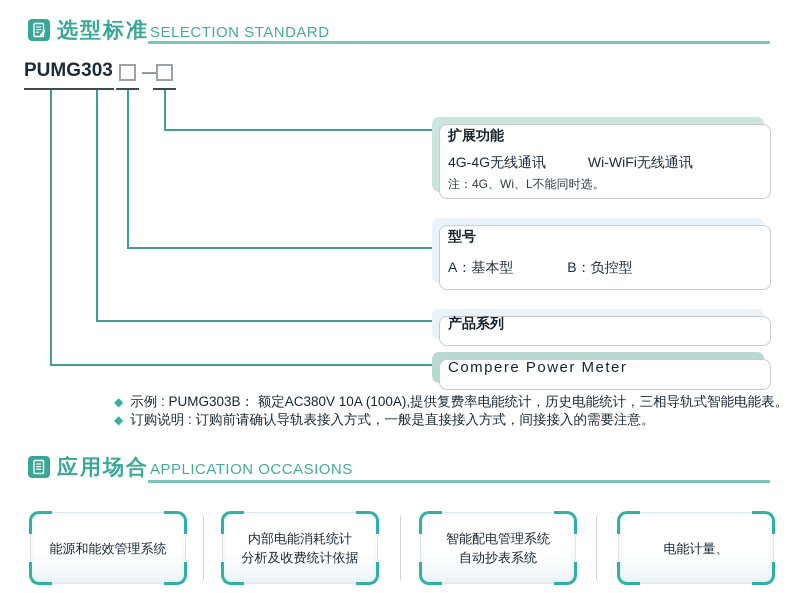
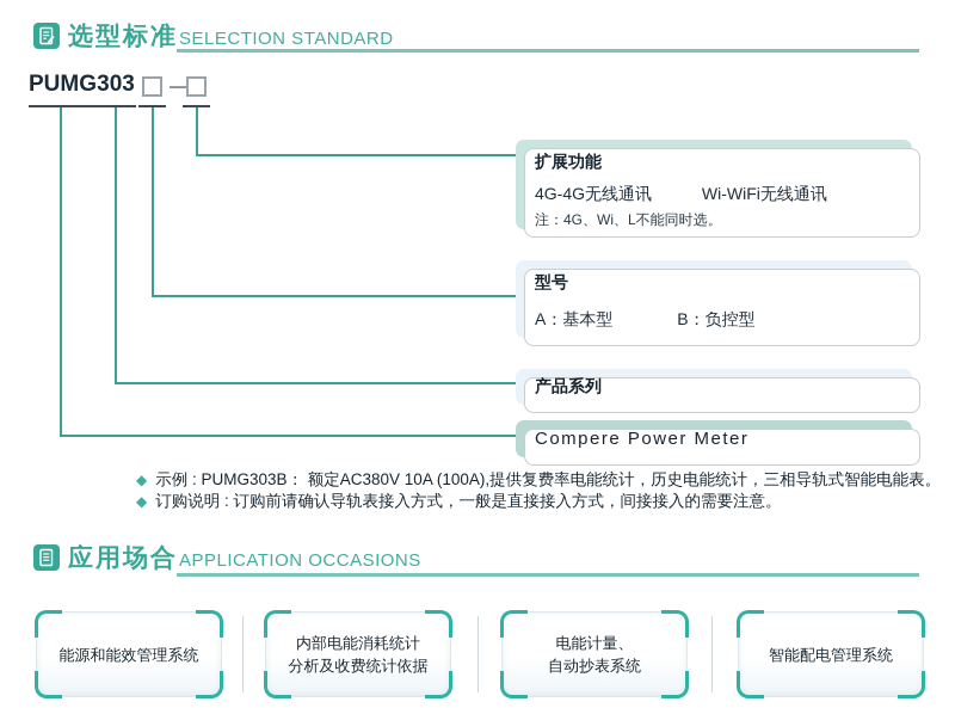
  选型标准
  SELECTION STANDARD
  PUMG
  303
  —
  扩展功能
  4G-4G无线通讯 Wi-WiFi无线通讯
  注：4G、Wi、L不能同时选。
  型号
  A：基本型 B：负控型
  产品系列
  Compere Power Meter
  ◆
  示例 : PUMG303B： 额定AC380V 10A (100A),提供复费率电能统计，历史电能统计，三相导轨式智能电能表。
  ◆
  订购说明 : 订购前请确认导轨表接入方式，一般是直接接入方式，间接接入的需要注意。
  应用场合
  APPLICATION OCCASIONS
  能源和能效管理系统
  内部电能消耗统计
  分析及收费统计依据
- 智能配电管理系统
+ 电能计量、
  自动抄表系统
- 电能计量、
+ 智能配电管理系统
